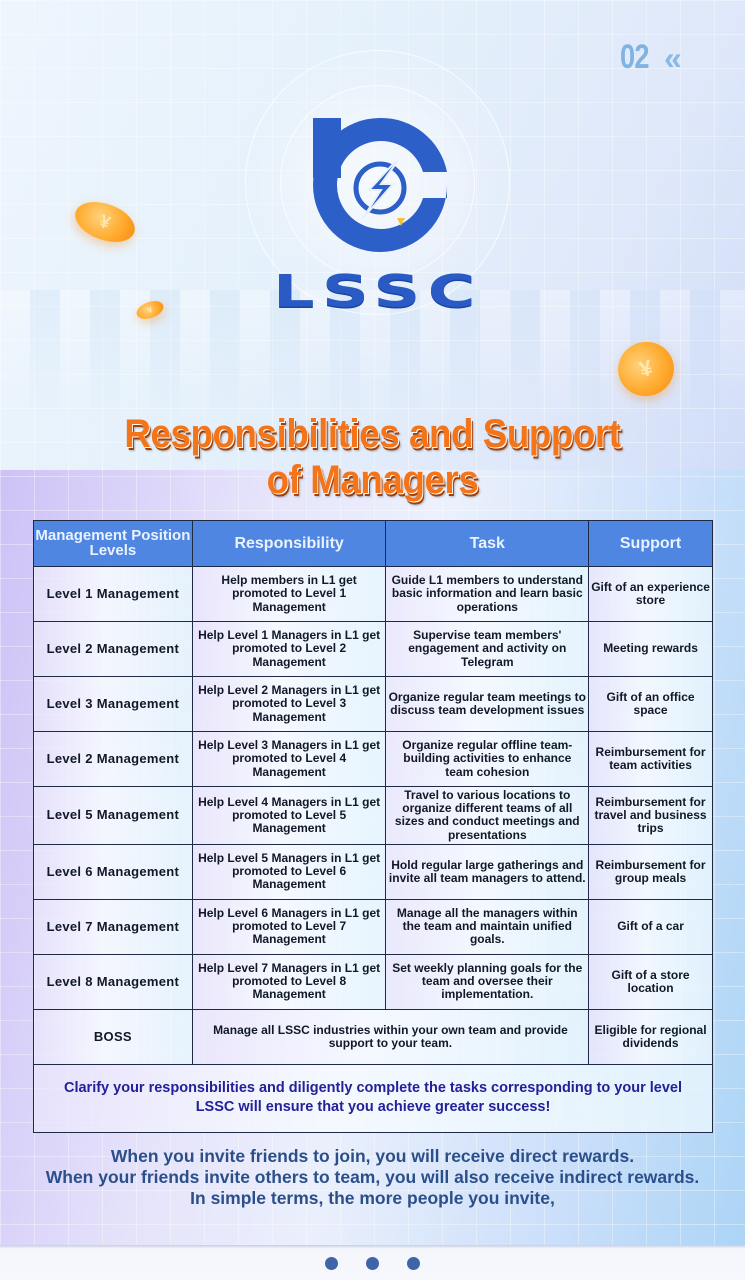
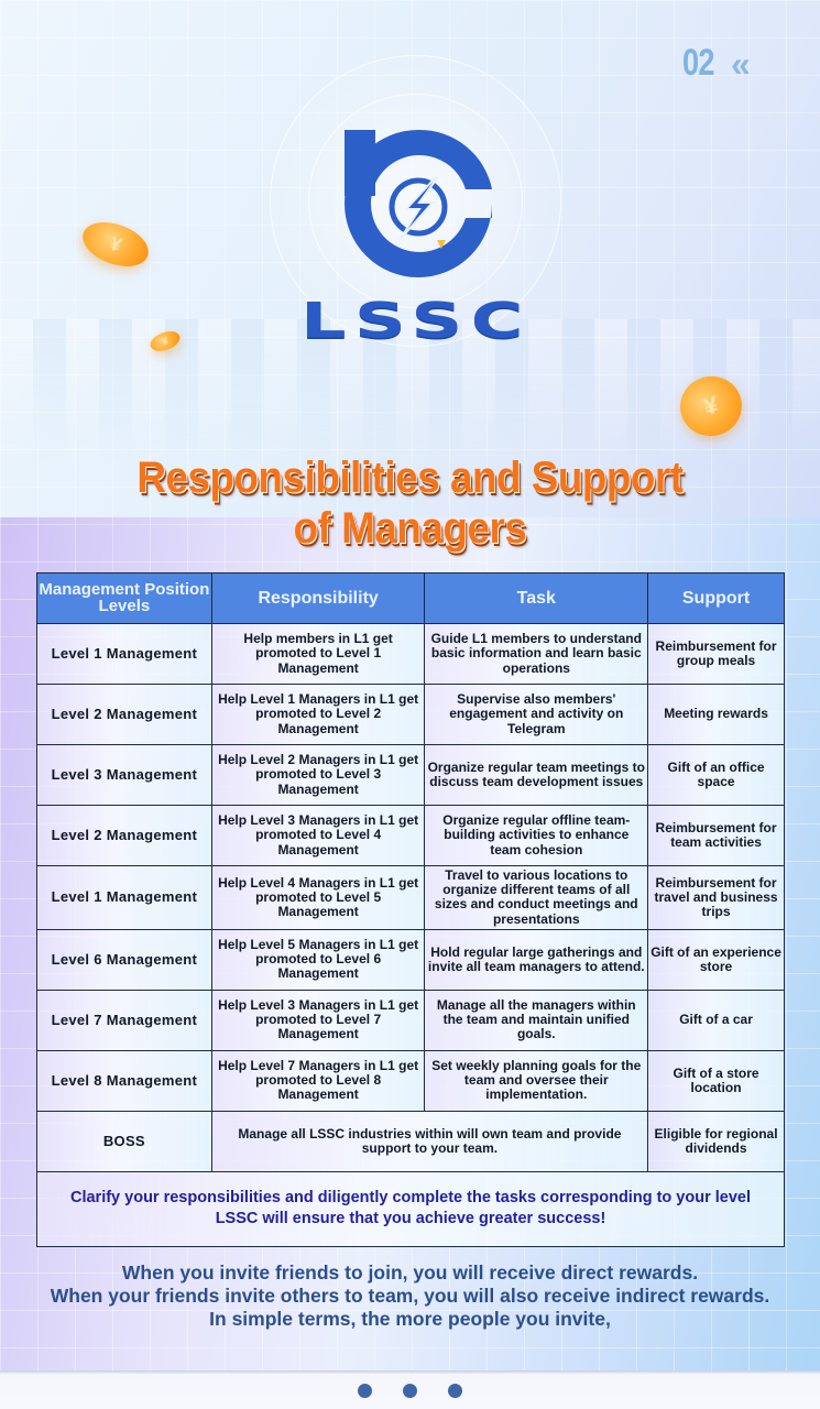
  02
  «
  LSSC
  Responsibilities and Support
  of Managers
  Management Position Levels	Responsibility	Task	Support
- Level 1 Management	Help members in L1 get promoted to Level 1 Management	Guide L1 members to understand basic information and learn basic operations	Gift of an experience store
+ Level 1 Management	Help members in L1 get promoted to Level 1 Management	Guide L1 members to understand basic information and learn basic operations	Reimbursement for group meals
- Level 2 Management	Help Level 1 Managers in L1 get promoted to Level 2 Management	Supervise team members' engagement and activity on Telegram	Meeting rewards
+ Level 2 Management	Help Level 1 Managers in L1 get promoted to Level 2 Management	Supervise also members' engagement and activity on Telegram	Meeting rewards
  Level 3 Management	Help Level 2 Managers in L1 get promoted to Level 3 Management	Organize regular team meetings to discuss team development issues	Gift of an office space
  Level 2 Management	Help Level 3 Managers in L1 get promoted to Level 4 Management	Organize regular offline team-building activities to enhance team cohesion	Reimbursement for team activities
- Level 5 Management	Help Level 4 Managers in L1 get promoted to Level 5 Management	Travel to various locations to organize different teams of all sizes and conduct meetings and presentations	Reimbursement for travel and business trips
+ Level 1 Management	Help Level 4 Managers in L1 get promoted to Level 5 Management	Travel to various locations to organize different teams of all sizes and conduct meetings and presentations	Reimbursement for travel and business trips
- Level 6 Management	Help Level 5 Managers in L1 get promoted to Level 6 Management	Hold regular large gatherings and invite all team managers to attend.	Reimbursement for group meals
+ Level 6 Management	Help Level 5 Managers in L1 get promoted to Level 6 Management	Hold regular large gatherings and invite all team managers to attend.	Gift of an experience store
- Level 7 Management	Help Level 6 Managers in L1 get promoted to Level 7 Management	Manage all the managers within the team and maintain unified goals.	Gift of a car
+ Level 7 Management	Help Level 3 Managers in L1 get promoted to Level 7 Management	Manage all the managers within the team and maintain unified goals.	Gift of a car
  Level 8 Management	Help Level 7 Managers in L1 get promoted to Level 8 Management	Set weekly planning goals for the team and oversee their implementation.	Gift of a store location
- BOSS	Manage all LSSC industries within your own team and provide support to your team.	Eligible for regional dividends
+ BOSS	Manage all LSSC industries within will own team and provide support to your team.	Eligible for regional dividends
  Clarify your responsibilities and diligently complete the tasks corresponding to your level LSSC will ensure that you achieve greater success!
  When you invite friends to join, you will receive direct rewards.
  When your friends invite others to team, you will also receive indirect rewards.
  In simple terms, the more people you invite,
